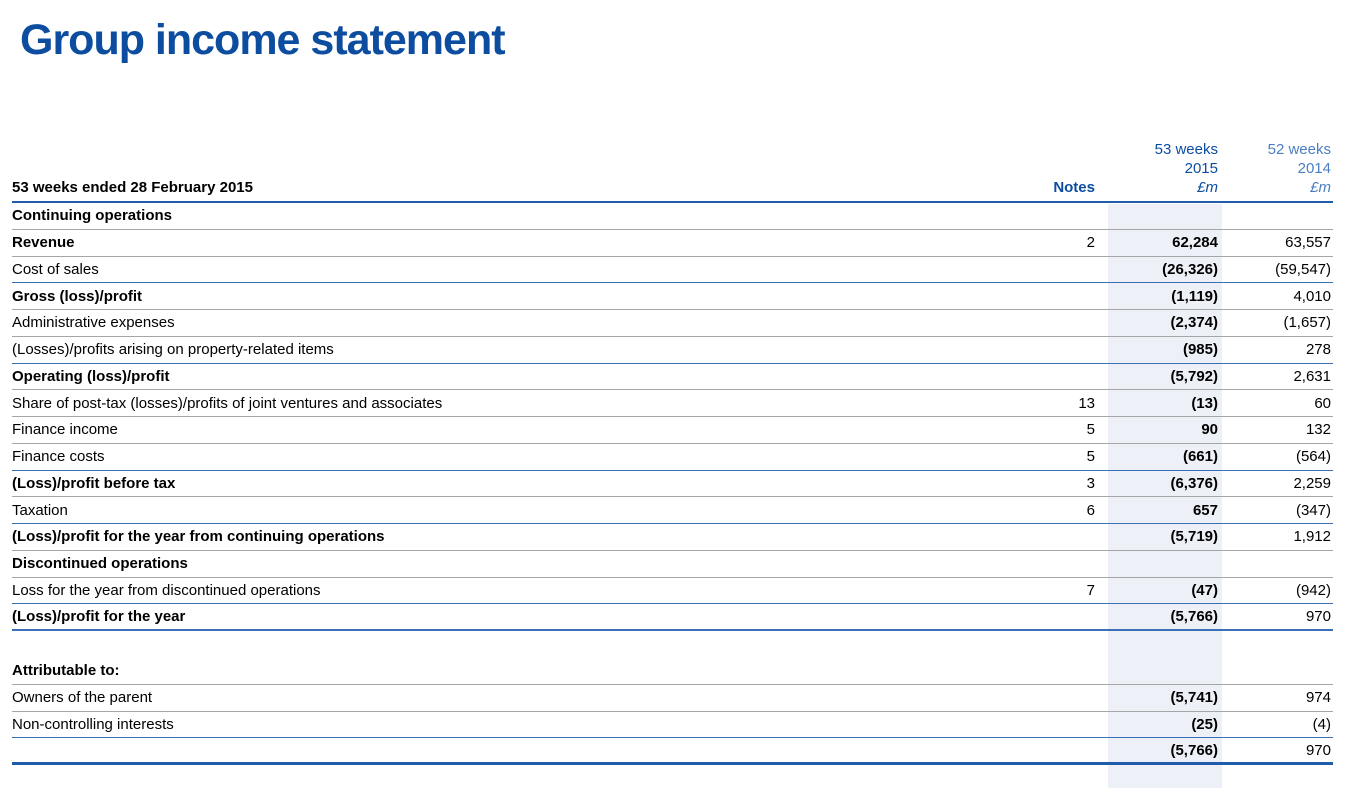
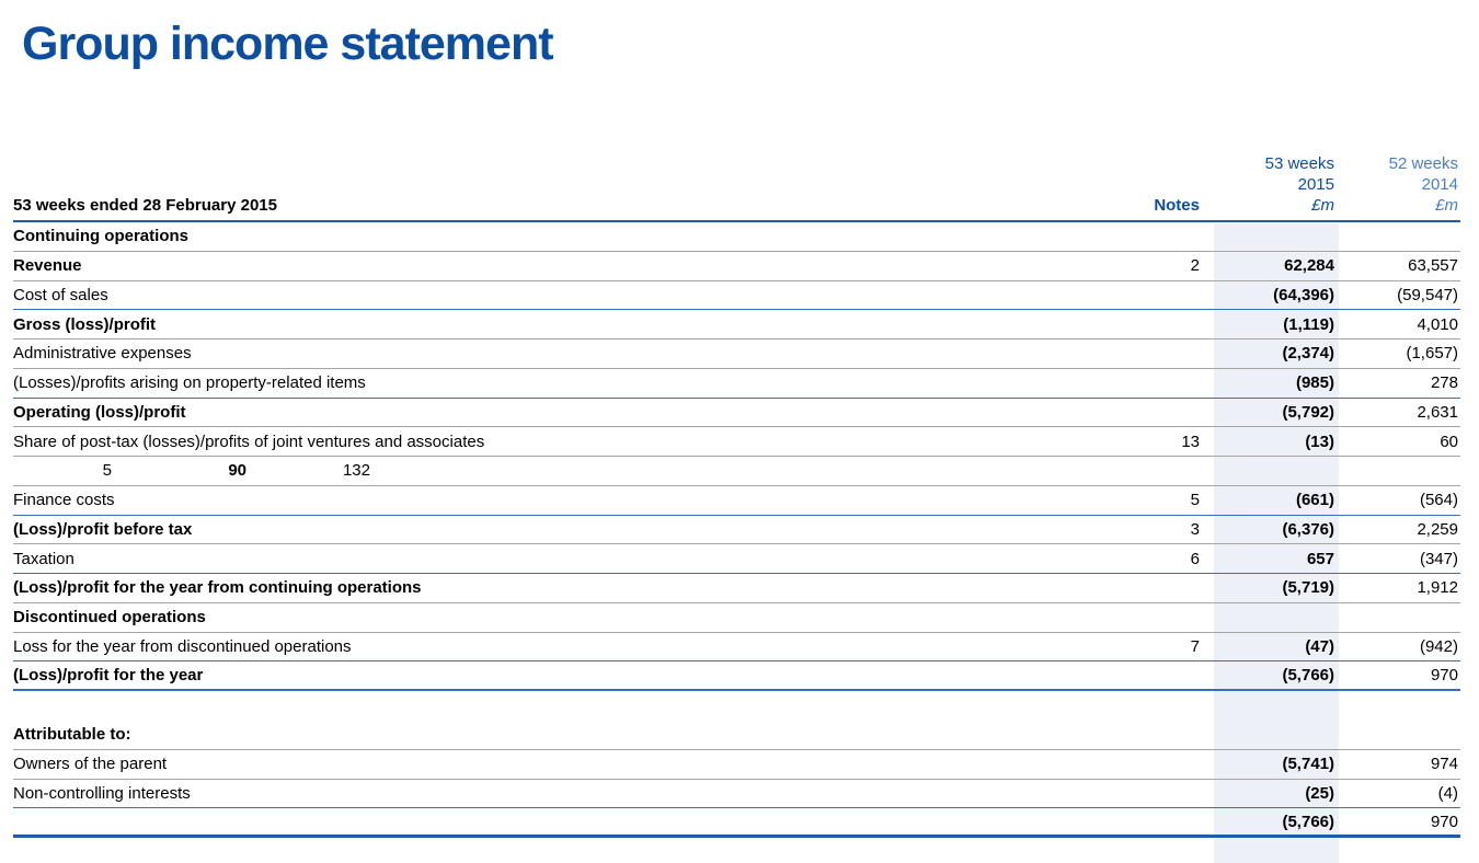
  Group income statement
  53 weeks ended 28 February 2015
  Notes
  53 weeks
  2015
  £m
  52 weeks
  2014
  £m
  Continuing operations
  Revenue
  2
  62,284
  63,557
  Cost of sales
- (26,326)
+ (64,396)
  (59,547)
  Gross (loss)/profit
  (1,119)
  4,010
  Administrative expenses
  (2,374)
  (1,657)
  (Losses)/profits arising on property-related items
  (985)
  278
  Operating (loss)/profit
  (5,792)
  2,631
  Share of post-tax (losses)/profits of joint ventures and associates
  13
  (13)
  60
- Finance income
  5
  90
  132
  Finance costs
  5
  (661)
  (564)
  (Loss)/profit before tax
  3
  (6,376)
  2,259
  Taxation
  6
  657
  (347)
  (Loss)/profit for the year from continuing operations
  (5,719)
  1,912
  Discontinued operations
  Loss for the year from discontinued operations
  7
  (47)
  (942)
  (Loss)/profit for the year
  (5,766)
  970
  Attributable to:
  Owners of the parent
  (5,741)
  974
  Non-controlling interests
  (25)
  (4)
  (5,766)
  970
